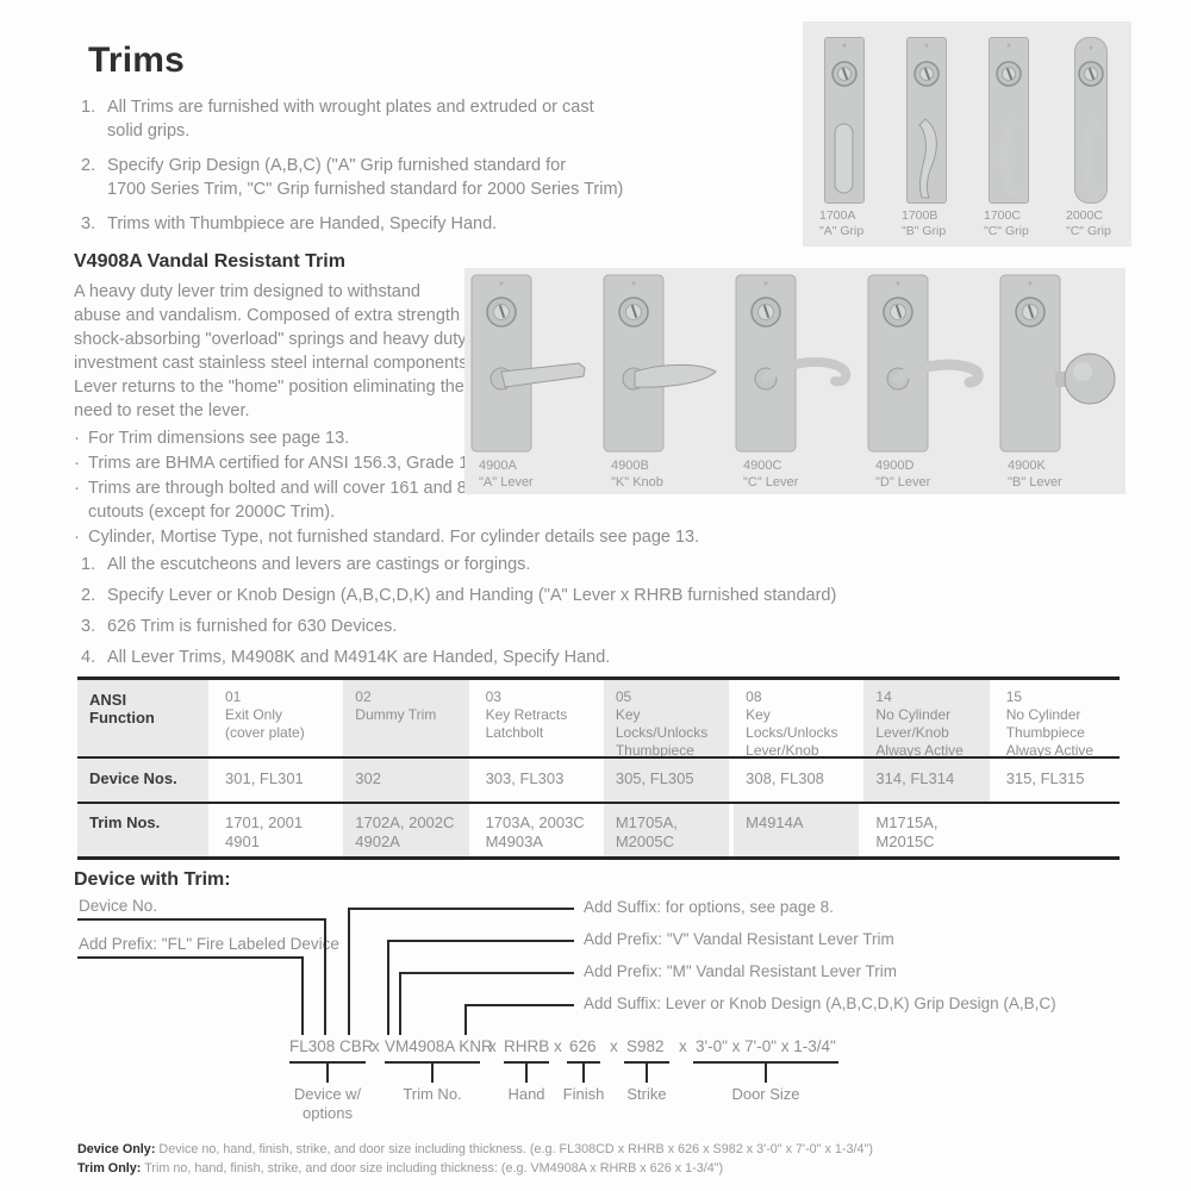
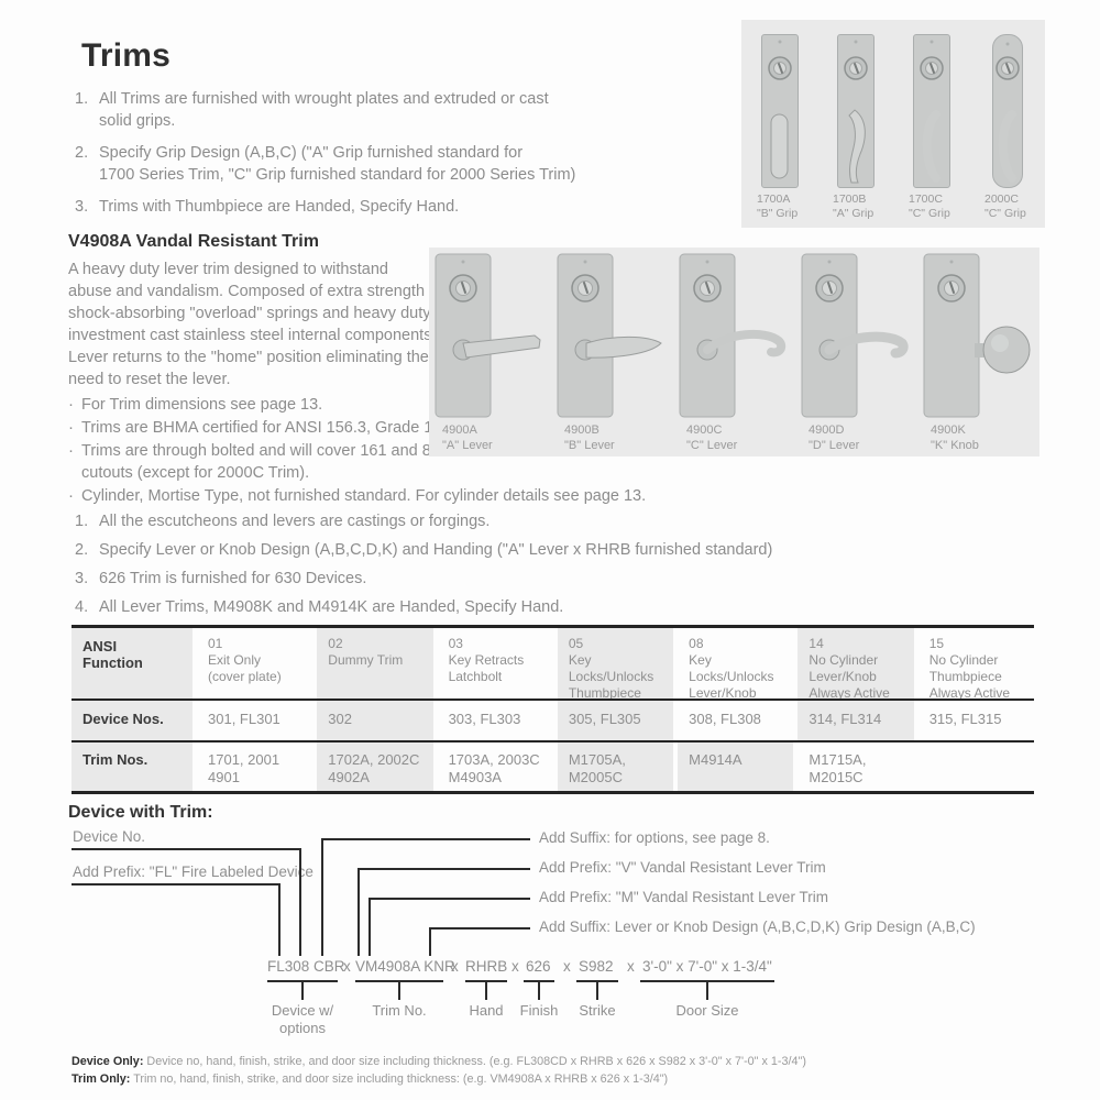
  Trims
  1.
  All Trims are furnished with wrought plates and extruded or cast
  solid grips.
  2.
  Specify Grip Design (A,B,C) ("A" Grip furnished standard for
  1700 Series Trim, "C" Grip furnished standard for 2000 Series Trim)
  3.
  Trims with Thumbpiece are Handed, Specify Hand.
  1700A
- "A" Grip
+ "B" Grip
  1700B
- "B" Grip
+ "A" Grip
  1700C
  "C" Grip
  2000C
  "C" Grip
  V4908A Vandal Resistant Trim
  A heavy duty lever trim designed to withstand
  abuse and vandalism. Composed of extra strength
  shock-absorbing "overload" springs and heavy duty
  investment cast stainless steel internal components
  Lever returns to the "home" position eliminating the
  need to reset the lever.
  ·
  For Trim dimensions see page 13.
  ·
  Trims are BHMA certified for ANSI 156.3, Grade
  ·
  Trims are through bolted and will cover 161 and 8
  cutouts (except for 2000C Trim).
  ·
  Cylinder, Mortise Type, not furnished standard. For cylinder details see page 13.
  4900A
  "A" Lever
  4900B
- "K" Knob
+ "B" Lever
  4900C
  "C" Lever
  4900D
  "D" Lever
  4900K
- "B" Lever
+ "K" Knob
  1.
  All the escutcheons and levers are castings or forgings.
  2.
  Specify Lever or Knob Design (A,B,C,D,K) and Handing ("A" Lever x RHRB furnished standard)
  3.
  626 Trim is furnished for 630 Devices.
  4.
  All Lever Trims, M4908K and M4914K are Handed, Specify Hand.
  ANSI
  Function
  01
  Exit Only
  (cover plate)
  02
  Dummy Trim
  03
  Key Retracts
  Latchbolt
  05
  Key Locks/Unlocks
  Thumbpiece
  08
  Key Locks/Unlocks
  Lever/Knob
  14
  No Cylinder
  Lever/Knob
  Always Active
  15
  No Cylinder
  Thumbpiece
  Always Active
  Device Nos.
  301, FL301
  302
  303, FL303
  305, FL305
  308, FL308
  314, FL314
  315, FL315
  Trim Nos.
  1701, 2001 4901
  1702A, 2002C
  4902A
  1703A, 2003C
  M4903A
  M1705A, M2005C
  M4914A
  M1715A, M2015C
  Device with Trim:
  Device No.
  Add Prefix: "FL" Fire Labeled Device
  Add Suffix: for options, see page 8.
  Add Prefix: "V" Vandal Resistant Lever Trim
  Add Prefix: "M" Vandal Resistant Lever Trim
  Add Suffix: Lever or Knob Design (A,B,C,D,K) Grip Design (A,B,C)
  FL308 CBR
  x
  VM4908A KNR
  x
  RHRB
  x
  626
  x
  S982
  x
  3'-0" x 7'-0" x 1-3/4"
  Device w/
  options
  Trim No.
  Hand
  Finish
  Strike
  Door Size
  Device Only: Device no, hand, finish, strike, and door size including thickness. (e.g. FL308CD x RHRB x 626 x S982 x 3'-0" x 7'-0" x 1-3/4")
  Trim Only: Trim no, hand, finish, strike, and door size including thickness: (e.g. VM4908A x RHRB x 626 x 1-3/4")
